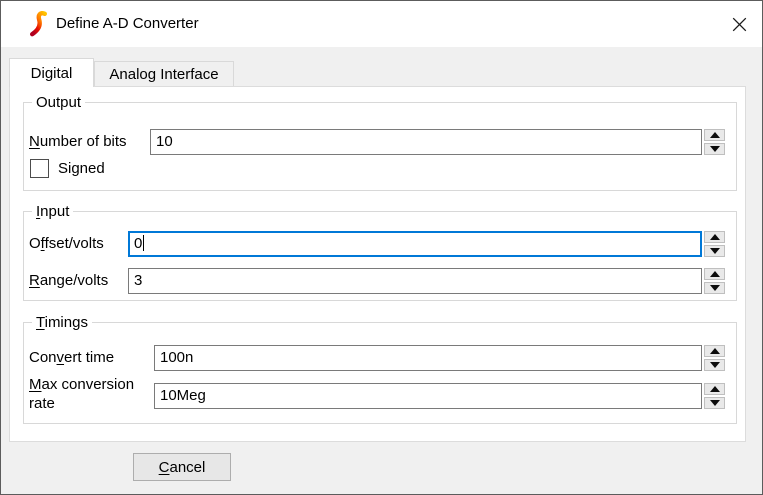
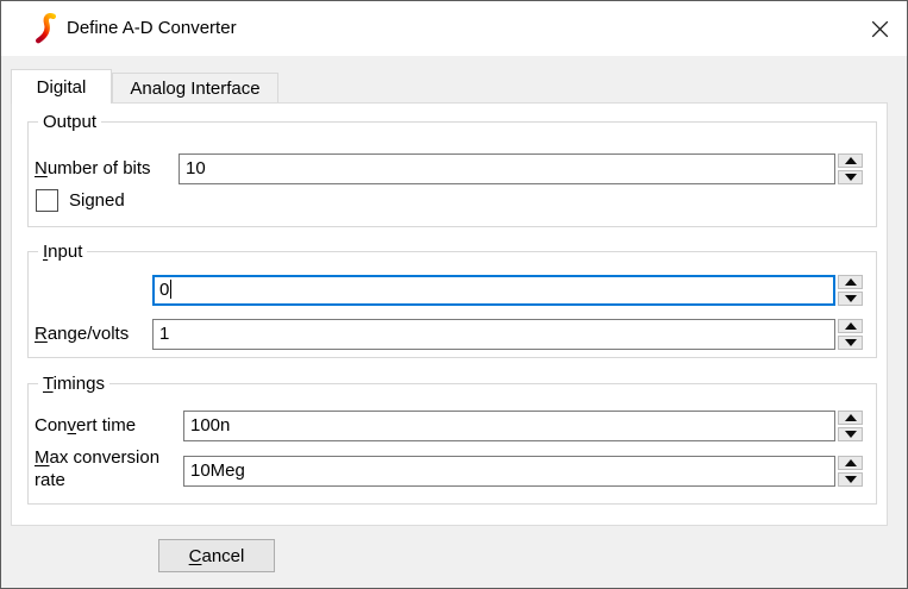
  Define A-D Converter
  Digital
  Analog Interface
  Output
  Number of bits
  10
  Signed
  Input
- Offset/volts
  0
  Range/volts
- 3
+ 1
  Timings
  Convert time
  100n
  Max conversion rate
  10Meg
  Cancel
